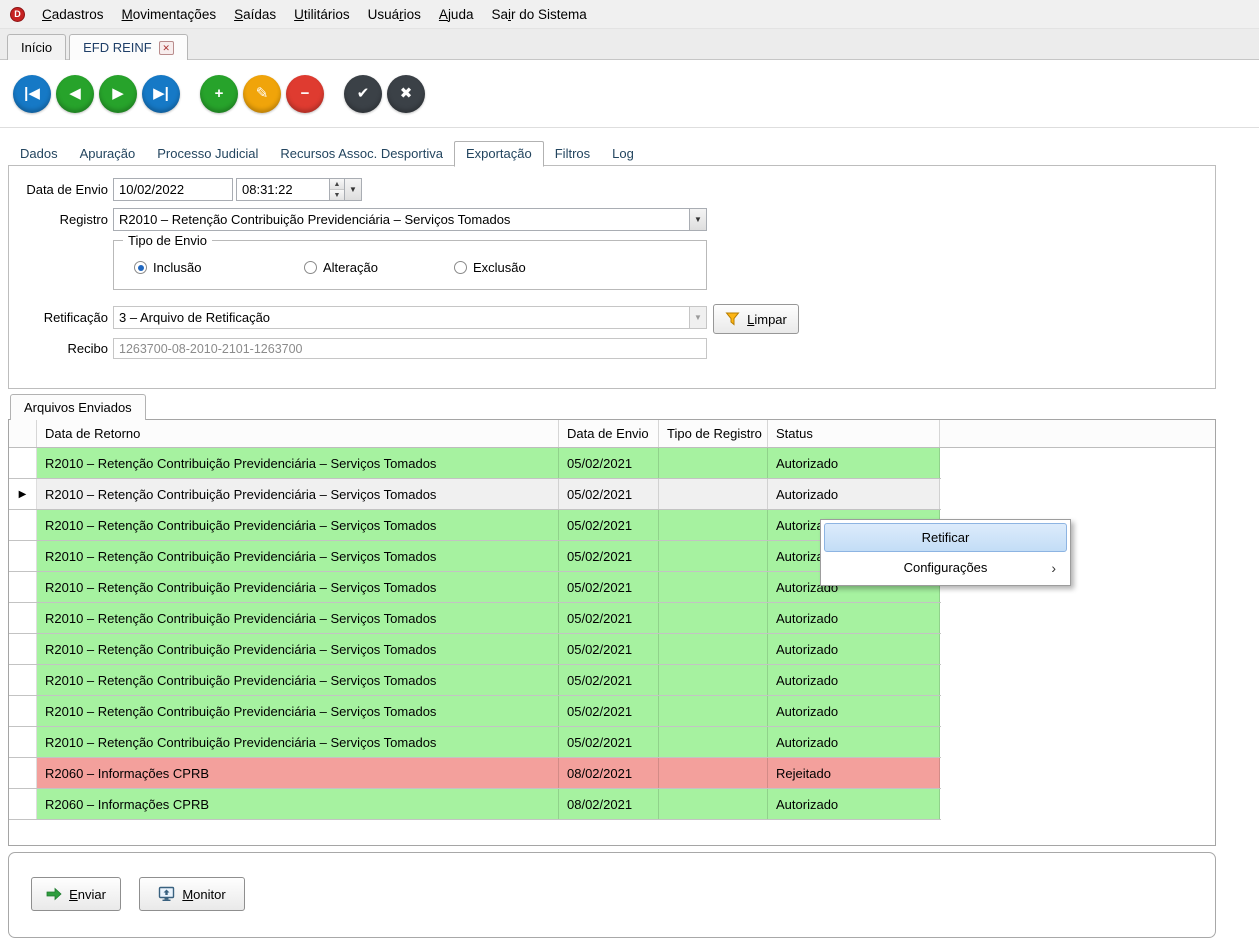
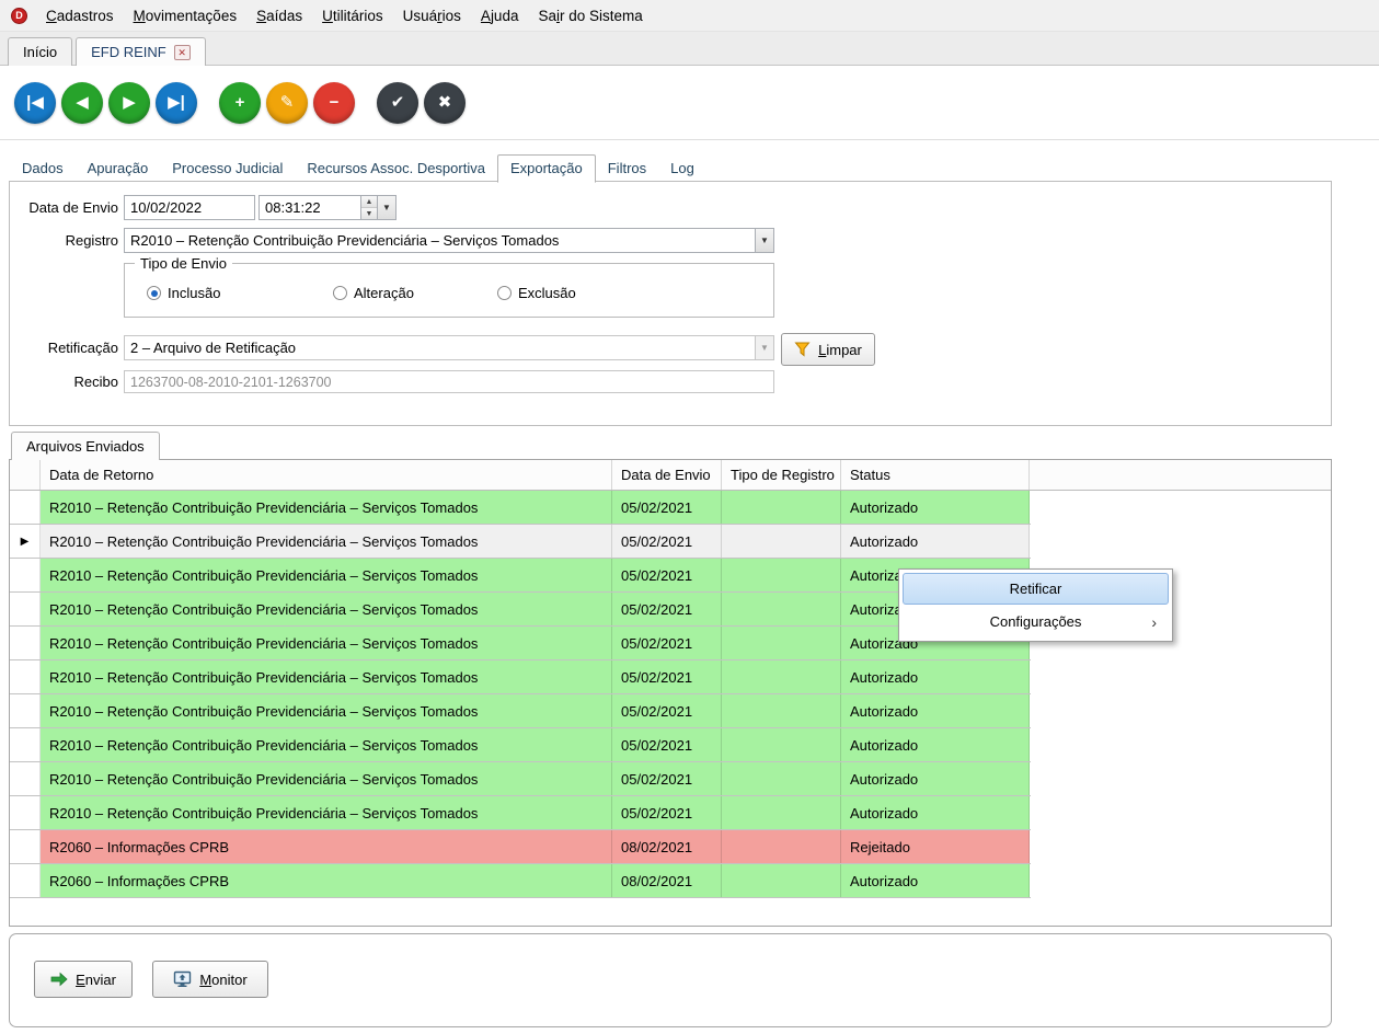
  D
  C
  adastros
  M
  ovimentações
  S
  aídas
  U
  tilitários
  Usuá
  r
  ios
  A
  juda
  Sa
  i
  r do Sistema
  Início
  EFD REINF
  ✕
  |◀
  ◀
  ▶
  ▶|
  +
  ✎
  −
  ✔
  ✖
  Dados
  Apuração
  Processo Judicial
  Recursos Assoc. Desportiva
  Exportação
  Filtros
  Log
  Data de Envio
  10/02/2022
  08:31:22
  ▼
  Registro
  R2010 – Retenção Contribuição Previdenciária – Serviços Tomados
  ▼
  Tipo de Envio
  Inclusão
  Alteração
  Exclusão
  Retificação
- 3 – Arquivo de Retificação
+ 2 – Arquivo de Retificação
  ▼
  Limpar
  Recibo
  1263700-08-2010-2101-1263700
  Arquivos Enviados
  Data de Retorno
  Data de Envio
  Tipo de Registro
  Status
  R2010 – Retenção Contribuição Previdenciária – Serviços Tomados
  05/02/2021
  Autorizado
  ▶
  R2010 – Retenção Contribuição Previdenciária – Serviços Tomados
  05/02/2021
  Autorizado
  R2010 – Retenção Contribuição Previdenciária – Serviços Tomados
  05/02/2021
  Autoriz
  R2010 – Retenção Contribuição Previdenciária – Serviços Tomados
  05/02/2021
  Autoriz
  R2010 – Retenção Contribuição Previdenciária – Serviços Tomados
  05/02/2021
  Autorizado
  R2010 – Retenção Contribuição Previdenciária – Serviços Tomados
  05/02/2021
  Autorizado
  R2010 – Retenção Contribuição Previdenciária – Serviços Tomados
  05/02/2021
  Autorizado
  R2010 – Retenção Contribuição Previdenciária – Serviços Tomados
  05/02/2021
  Autorizado
  R2010 – Retenção Contribuição Previdenciária – Serviços Tomados
  05/02/2021
  Autorizado
  R2010 – Retenção Contribuição Previdenciária – Serviços Tomados
  05/02/2021
  Autorizado
  R2060 – Informações CPRB
  08/02/2021
  Rejeitado
  R2060 – Informações CPRB
  08/02/2021
  Autorizado
  Retificar
  Configurações
  ›
  Enviar
  Monitor
